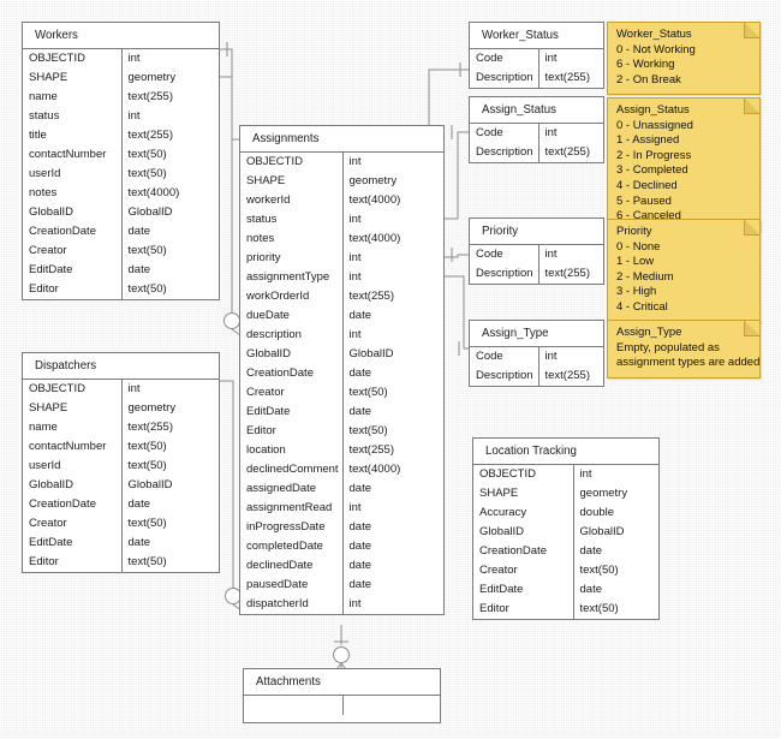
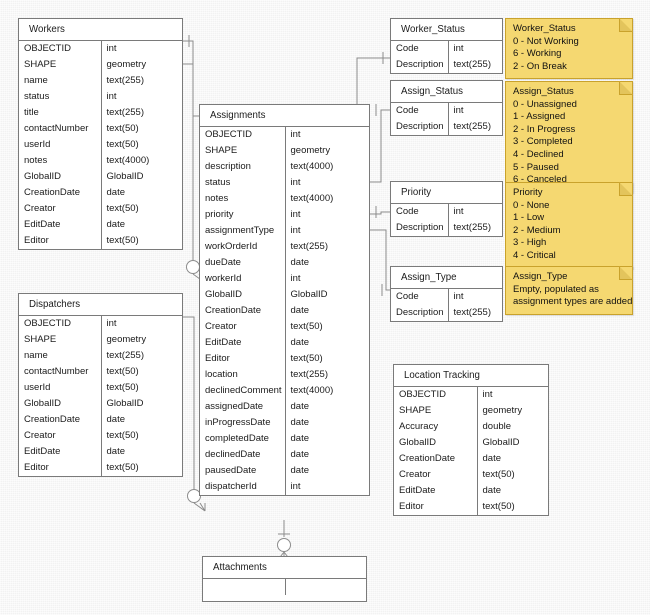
  Workers
  OBJECTID	int
  SHAPE	geometry
  name	text(255)
  status	int
  title	text(255)
  contactNumber	text(50)
  userId	text(50)
  notes	text(4000)
  GlobalID	GlobalID
  CreationDate	date
  Creator	text(50)
  EditDate	date
  Editor	text(50)
  Dispatchers
  OBJECTID	int
  SHAPE	geometry
  name	text(255)
  contactNumber	text(50)
  userId	text(50)
  GlobalID	GlobalID
  CreationDate	date
  Creator	text(50)
  EditDate	date
  Editor	text(50)
  Assignments
  OBJECTID	int
  SHAPE	geometry
- workerId	text(4000)
+ description	text(4000)
  status	int
  notes	text(4000)
  priority	int
  assignmentType	int
  workOrderId	text(255)
  dueDate	date
- description	int
+ workerId	int
  GlobalID	GlobalID
  CreationDate	date
  Creator	text(50)
  EditDate	date
  Editor	text(50)
  location	text(255)
  declinedComment	text(4000)
  assignedDate	date
- assignmentRead	int
  inProgressDate	date
  completedDate	date
  declinedDate	date
  pausedDate	date
  dispatcherId	int
  Worker_Status
  Code	int
  Description	text(255)
  Assign_Status
  Code	int
  Description	text(255)
  Priority
  Code	int
  Description	text(255)
  Assign_Type
  Code	int
  Description	text(255)
  Location Tracking
  OBJECTID	int
  SHAPE	geometry
  Accuracy	double
  GlobalID	GlobalID
  CreationDate	date
  Creator	text(50)
  EditDate	date
  Editor	text(50)
  Attachments
  Worker_Status
  0 - Not Working
  6 - Working
  2 - On Break
  Assign_Status
  0 - Unassigned
  1 - Assigned
  2 - In Progress
  3 - Completed
  4 - Declined
  5 - Paused
  6 - Canceled
  Priority
  0 - None
  1 - Low
  2 - Medium
  3 - High
  4 - Critical
  Assign_Type
  Empty, populated as
  assignment types are added
